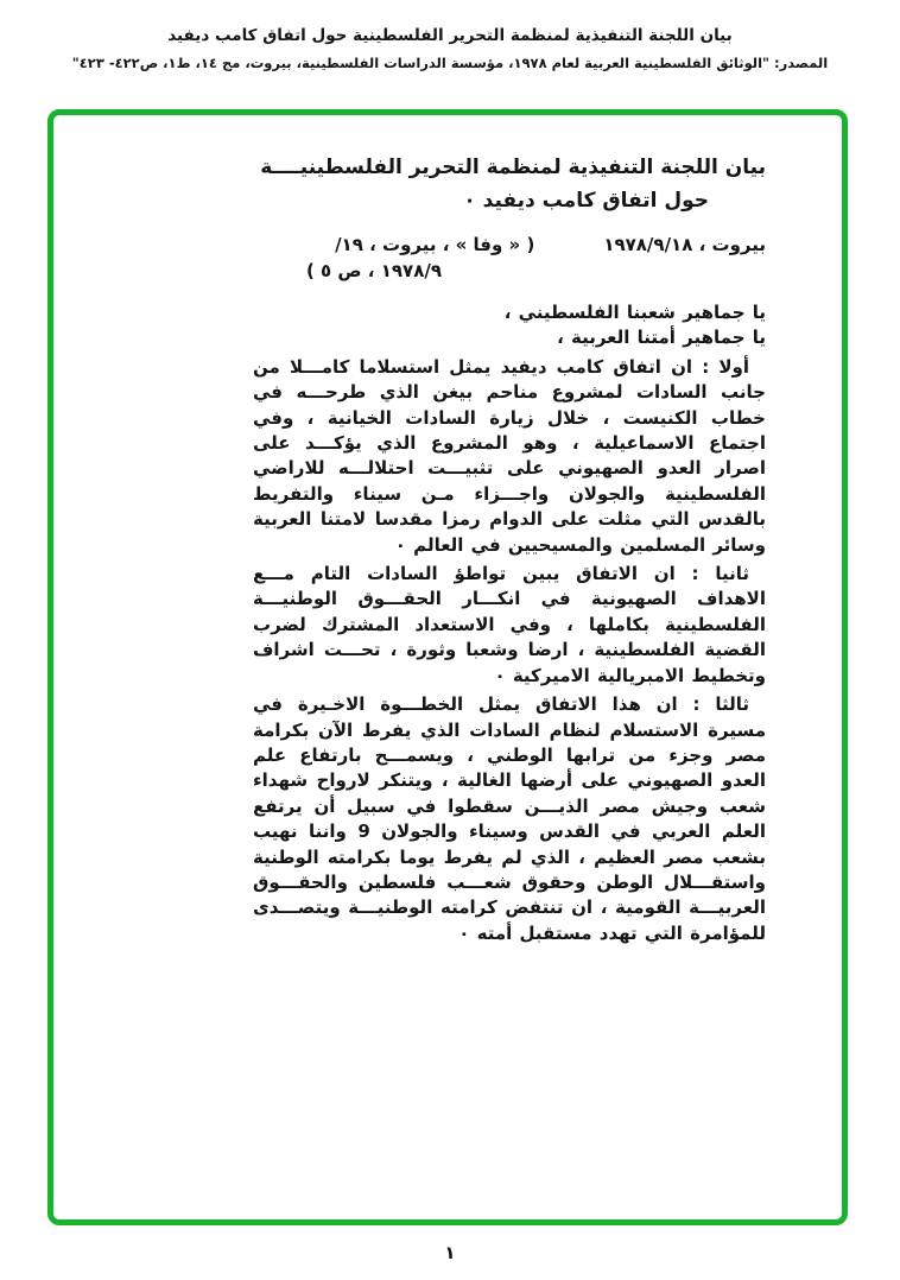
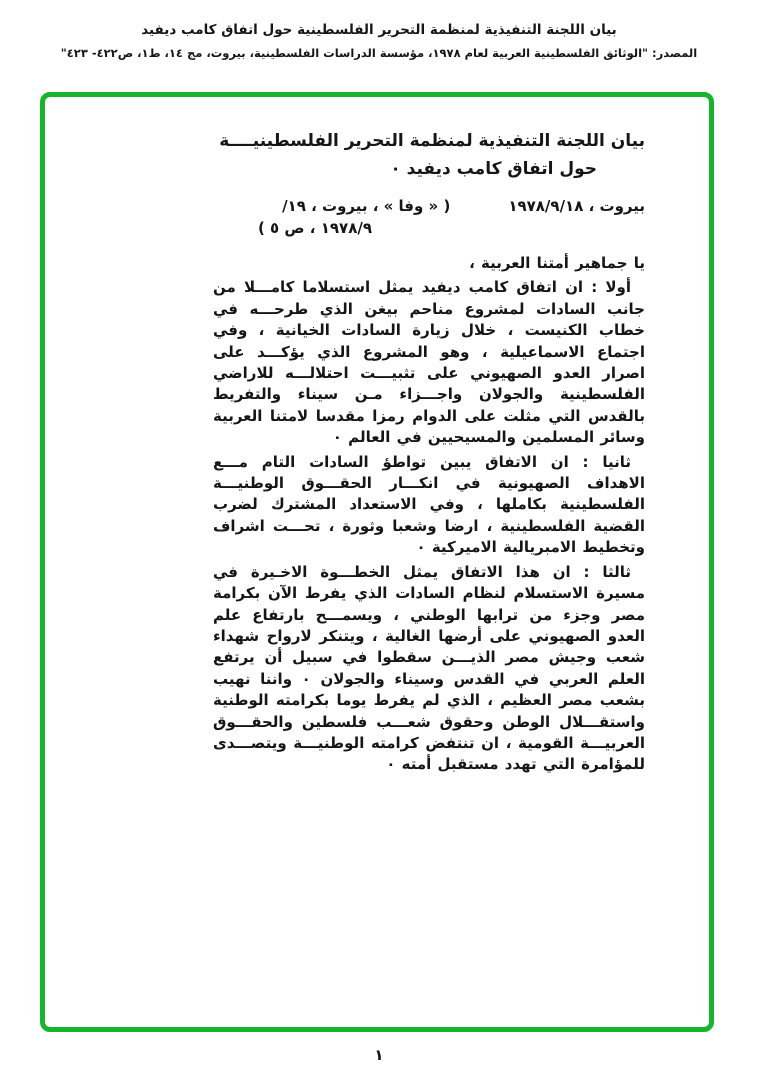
  بيان اللجنة التنفيذية لمنظمة التحرير الفلسطينية حول اتفاق كامب ديفيد
  المصدر: "الوثائق الفلسطينية العربية لعام ١٩٧٨، مؤسسة الدراسات الفلسطينية، بيروت، مج ١٤، ط١، ص٤٢٢- ٤٢٣"
  بيان اللجنة التنفيذية لمنظمة التحرير الفلسطينيــــة
  حول اتفاق كامب ديفيد ٠
  بيروت ، ١٩٧٨/٩/١٨
  ( « وفا » ، بيروت ، ١٩/
  ١٩٧٨/٩ ، ص ٥ )
- يا جماهير شعبنا الفلسطيني ،
  يا جماهير أمتنا العربية ،
  أولا : ان اتفاق كامب ديفيد يمثل استسلاما كامـــلا من جانب السادات لمشروع مناحم بيغن الذي طرحـــه في خطاب الكنيست ، خلال زيارة السادات الخيانية ، وفي اجتماع الاسماعيلية ، وهو المشروع الذي يؤكـــد على اصرار العدو الصهيوني على تثبيـــت احتلالـــه للاراضي الفلسطينية والجولان واجـــزاء مـن سيناء والتفريط بالقدس التي مثلت على الدوام رمزا مقدسا لامتنا العربية وسائر المسلمين والمسيحيين في العالم ٠
  ثانيا : ان الاتفاق يبين تواطؤ السادات التام مـــع الاهداف الصهيونية في انكـــار الحقـــوق الوطنيـــة الفلسطينية بكاملها ، وفي الاستعداد المشترك لضرب القضية الفلسطينية ، ارضا وشعبا وثورة ، تحـــت اشراف وتخطيط الامبريالية الاميركية ٠
- ثالثا : ان هذا الاتفاق يمثل الخطـــوة الاخـيرة في مسيرة الاستسلام لنظام السادات الذي يفرط الآن بكرامة مصر وجزء من ترابها الوطني ، ويسمـــح بارتفاع علم العدو الصهيوني على أرضها الغالية ، ويتنكر لارواح شهداء شعب وجيش مصر الذيـــن سقطوا في سبيل أن يرتفع العلم العربي في القدس وسيناء والجولان 9 واننا نهيب بشعب مصر العظيم ، الذي لم يفرط يوما بكرامته الوطنية واستقـــلال الوطن وحقوق شعـــب فلسطين والحقـــوق العربيـــة القومية ، ان تنتفض كرامته الوطنيـــة ويتصـــدى للمؤامرة التي تهدد مستقبل أمته ٠
+ ثالثا : ان هذا الاتفاق يمثل الخطـــوة الاخـيرة في مسيرة الاستسلام لنظام السادات الذي يفرط الآن بكرامة مصر وجزء من ترابها الوطني ، ويسمـــح بارتفاع علم العدو الصهيوني على أرضها الغالية ، ويتنكر لارواح شهداء شعب وجيش مصر الذيـــن سقطوا في سبيل أن يرتفع العلم العربي في القدس وسيناء والجولان ٠ واننا نهيب بشعب مصر العظيم ، الذي لم يفرط يوما بكرامته الوطنية واستقـــلال الوطن وحقوق شعـــب فلسطين والحقـــوق العربيـــة القومية ، ان تنتفض كرامته الوطنيـــة ويتصـــدى للمؤامرة التي تهدد مستقبل أمته ٠
  ١
